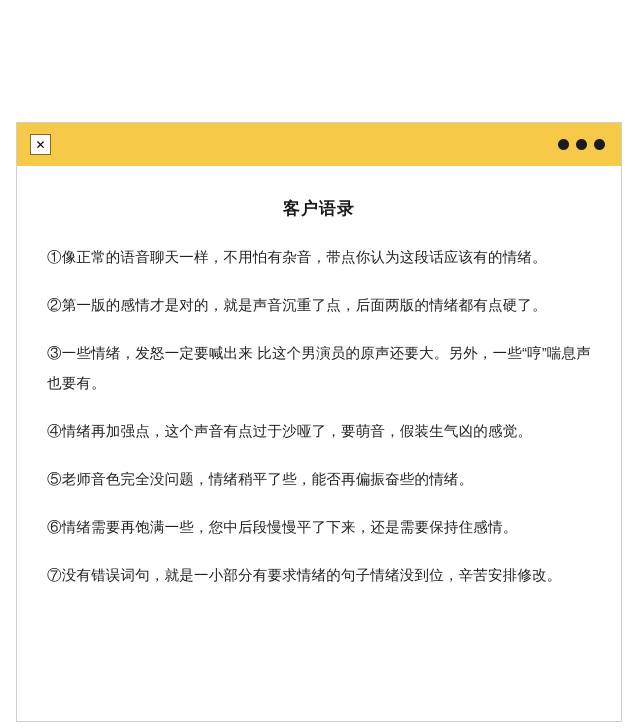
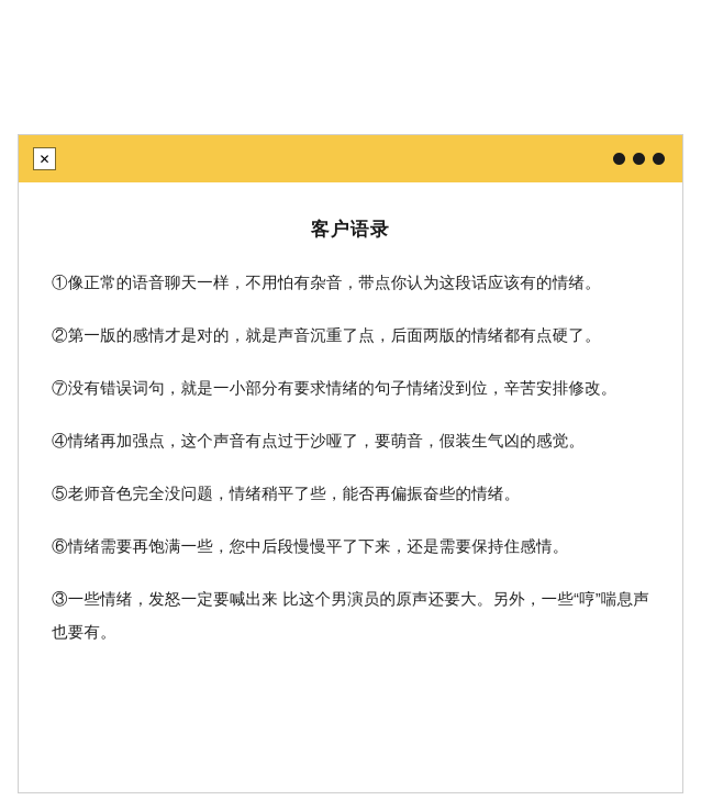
  ✕
  客户语录
  ①像正常的语音聊天一样，不用怕有杂音，带点你认为这段话应该有的情绪。
  ②第一版的感情才是对的，就是声音沉重了点，后面两版的情绪都有点硬了。
- ③一些情绪，发怒一定要喊出来 比这个男演员的原声还要大。另外，一些“哼”喘息声也要有。
+ ⑦没有错误词句，就是一小部分有要求情绪的句子情绪没到位，辛苦安排修改。
  ④情绪再加强点，这个声音有点过于沙哑了，要萌音，假装生气凶的感觉。
  ⑤老师音色完全没问题，情绪稍平了些，能否再偏振奋些的情绪。
  ⑥情绪需要再饱满一些，您中后段慢慢平了下来，还是需要保持住感情。
- ⑦没有错误词句，就是一小部分有要求情绪的句子情绪没到位，辛苦安排修改。
+ ③一些情绪，发怒一定要喊出来 比这个男演员的原声还要大。另外，一些“哼”喘息声也要有。
